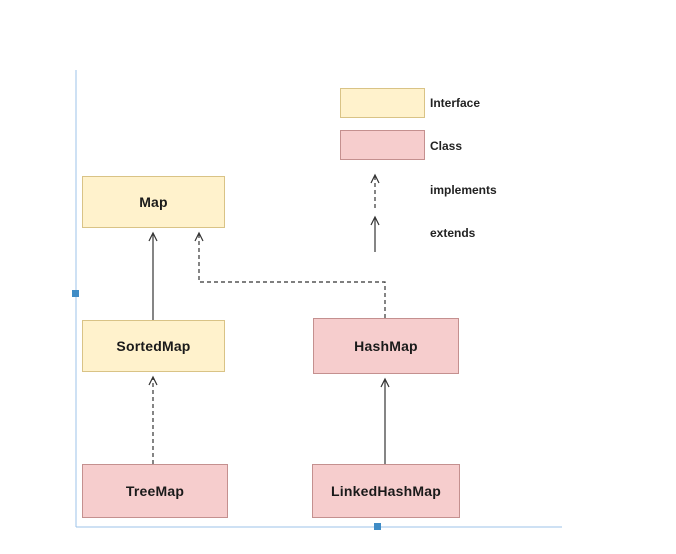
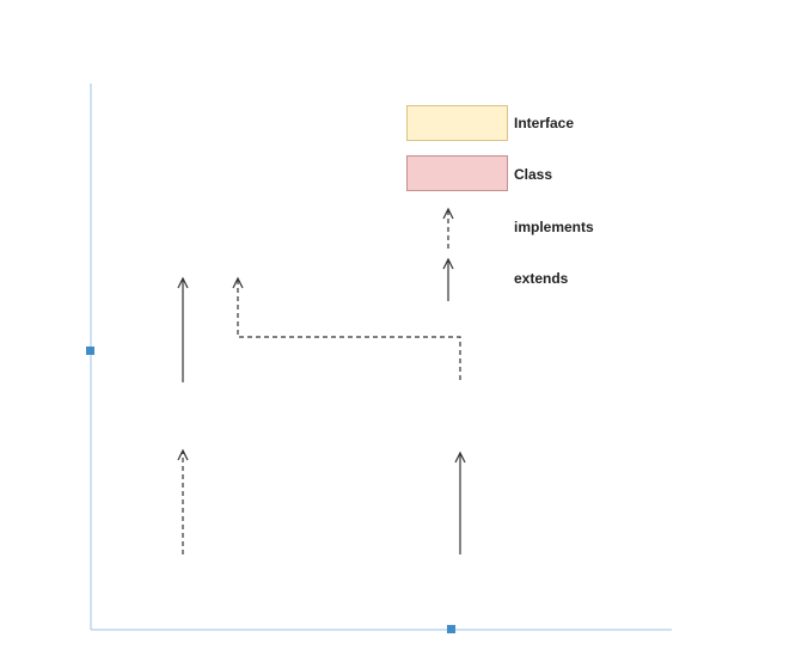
  Interface
  Class
  implements
  extends
- Map
- SortedMap
- HashMap
- TreeMap
- LinkedHashMap
